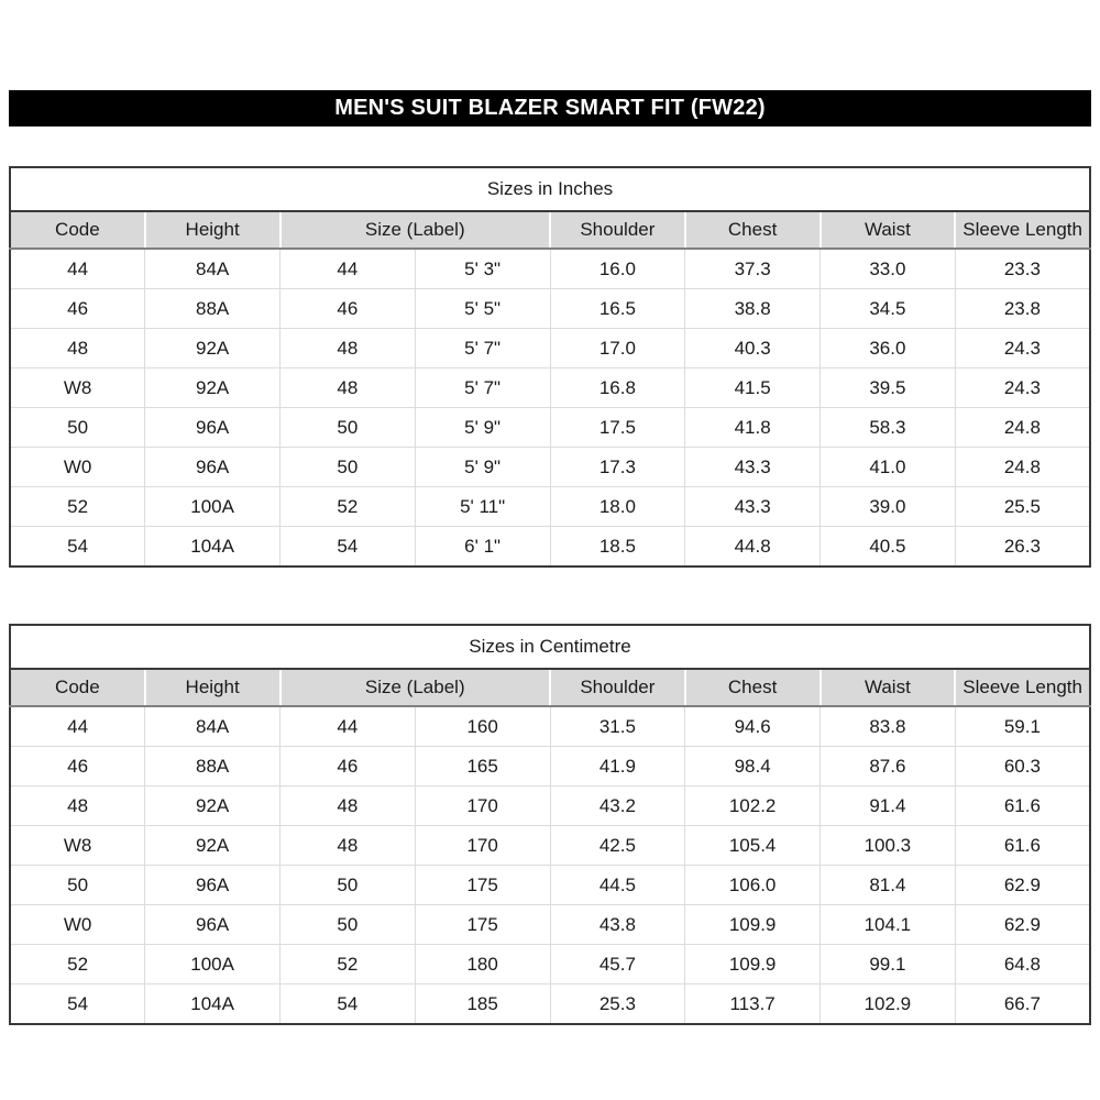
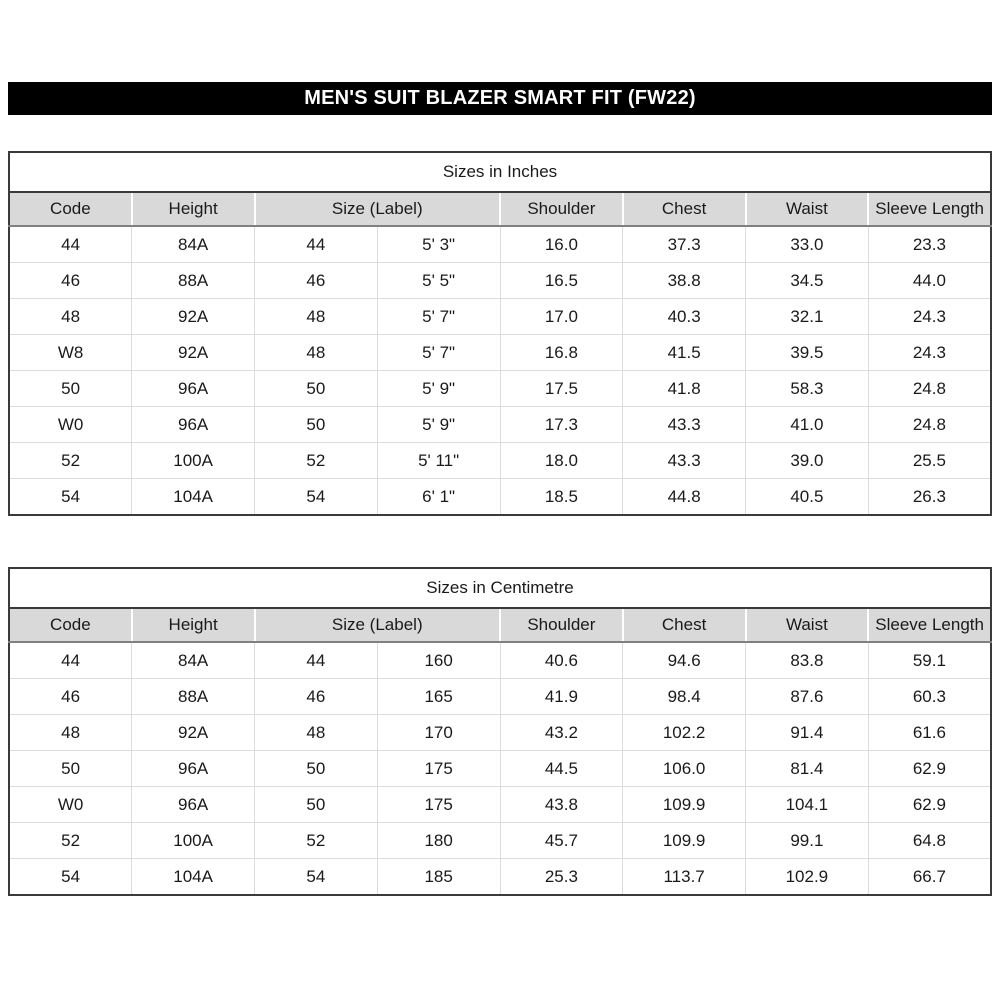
  MEN'S SUIT BLAZER SMART FIT (FW22)
  Sizes in Inches
  Code	Height	Size (Label)	Shoulder	Chest	Waist	Sleeve Length
  44	84A	44	5' 3"	16.0	37.3	33.0	23.3
- 46	88A	46	5' 5"	16.5	38.8	34.5	23.8
+ 46	88A	46	5' 5"	16.5	38.8	34.5	44.0
- 48	92A	48	5' 7"	17.0	40.3	36.0	24.3
+ 48	92A	48	5' 7"	17.0	40.3	32.1	24.3
  W8	92A	48	5' 7"	16.8	41.5	39.5	24.3
  50	96A	50	5' 9"	17.5	41.8	58.3	24.8
  W0	96A	50	5' 9"	17.3	43.3	41.0	24.8
  52	100A	52	5' 11"	18.0	43.3	39.0	25.5
  54	104A	54	6' 1"	18.5	44.8	40.5	26.3
  Sizes in Centimetre
  Code	Height	Size (Label)	Shoulder	Chest	Waist	Sleeve Length
- 44	84A	44	160	31.5	94.6	83.8	59.1
+ 44	84A	44	160	40.6	94.6	83.8	59.1
  46	88A	46	165	41.9	98.4	87.6	60.3
  48	92A	48	170	43.2	102.2	91.4	61.6
- W8	92A	48	170	42.5	105.4	100.3	61.6
  50	96A	50	175	44.5	106.0	81.4	62.9
  W0	96A	50	175	43.8	109.9	104.1	62.9
  52	100A	52	180	45.7	109.9	99.1	64.8
  54	104A	54	185	25.3	113.7	102.9	66.7
